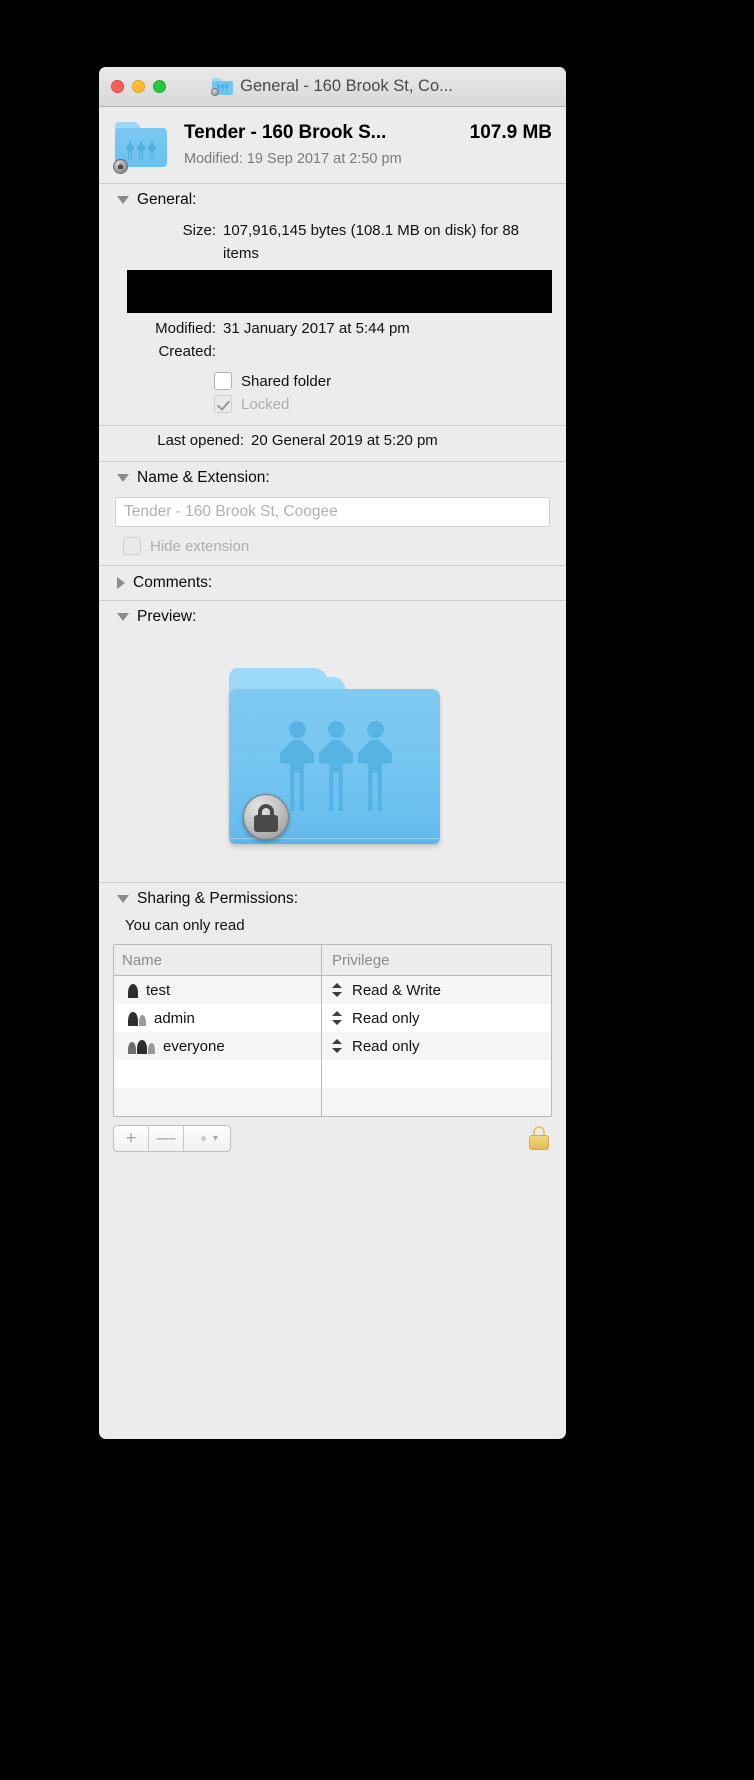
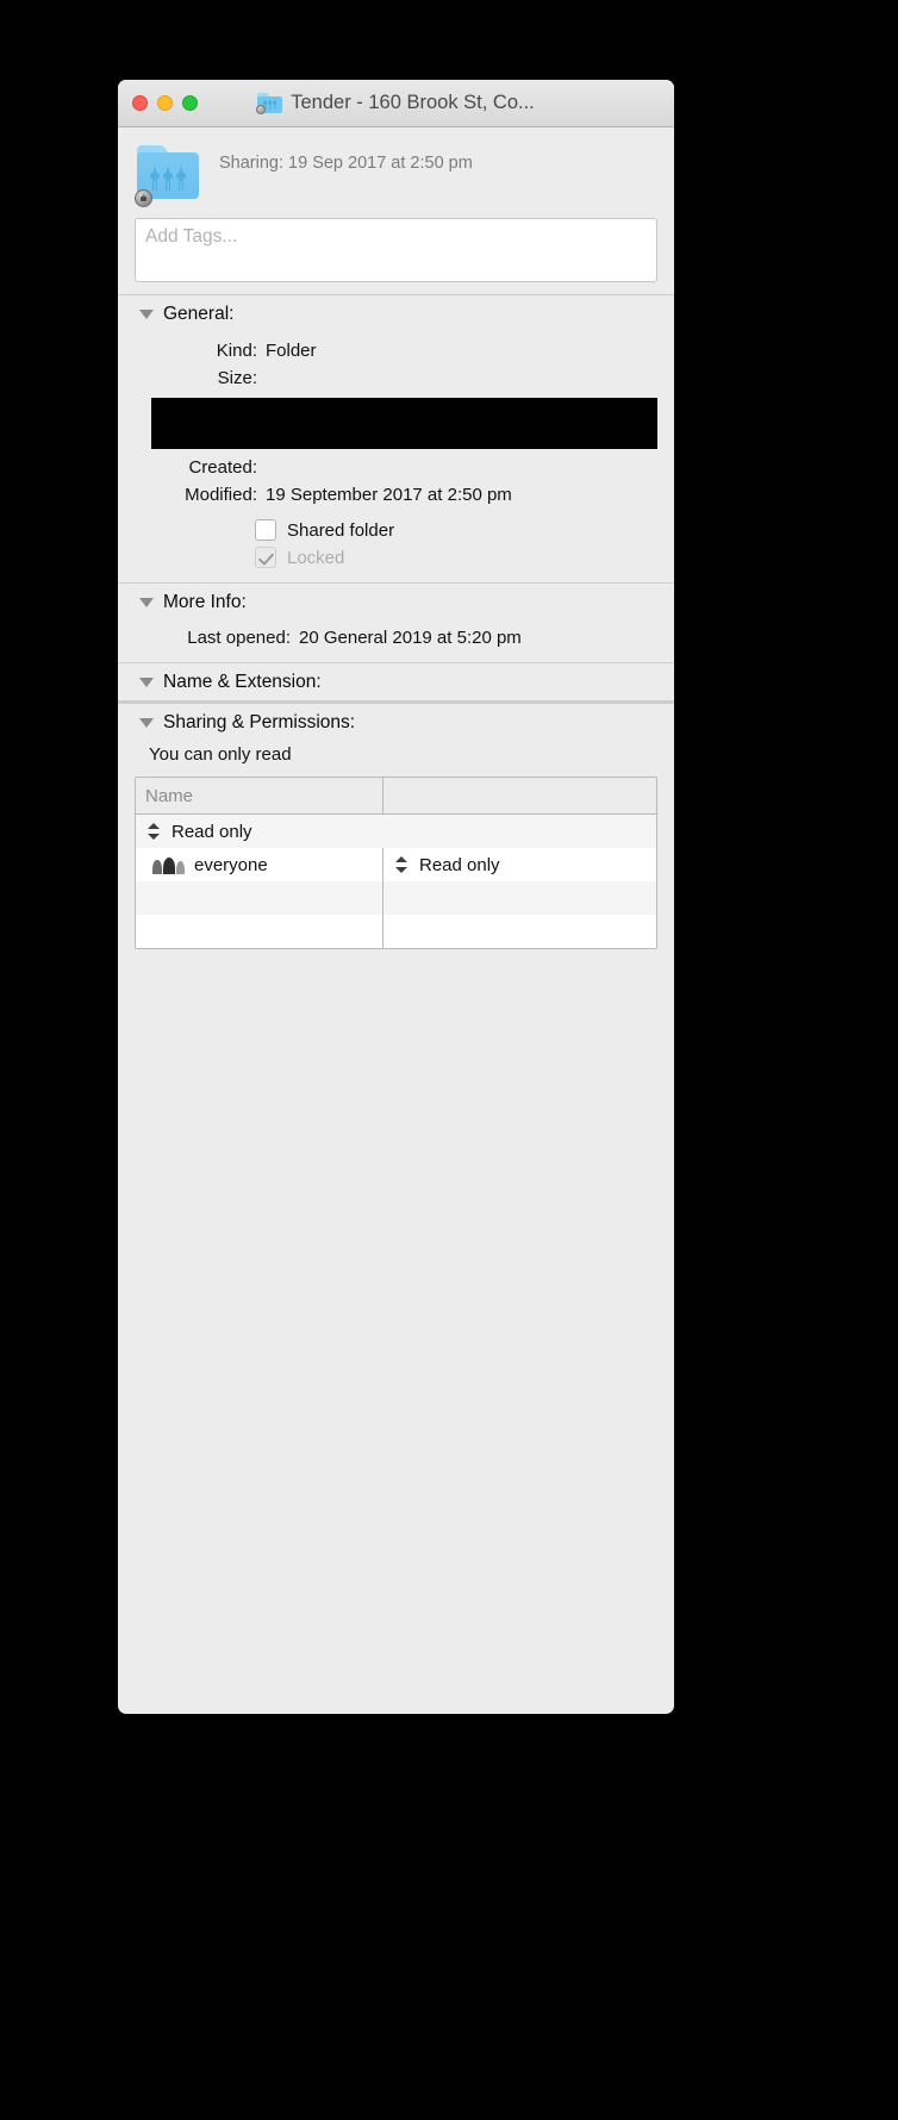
- General - 160 Brook St, Co...
+ Tender - 160 Brook St, Co...
- Tender - 160 Brook S...
- 107.9 MB
- Modified: 19 Sep 2017 at 2:50 pm
+ Sharing: 19 Sep 2017 at 2:50 pm
+ Add Tags...
  General:
+ Kind:
+ Folder
  Size:
- 107,916,145 bytes (108.1 MB on disk) for 88 items
- Modified:
+ Created:
- 31 January 2017 at 5:44 pm
- Created:
+ Modified:
+ 19 September 2017 at 2:50 pm
  Shared folder
  Locked
+ More Info:
  Last opened:
  20 General 2019 at 5:20 pm
  Name & Extension:
- Tender - 160 Brook St, Coogee
- Hide extension
- Comments:
- Preview:
  Sharing & Permissions:
  You can only read
  Name
- Privilege
- test
- Read & Write
- admin
  Read only
  everyone
  Read only
- +
- —
- ▾
